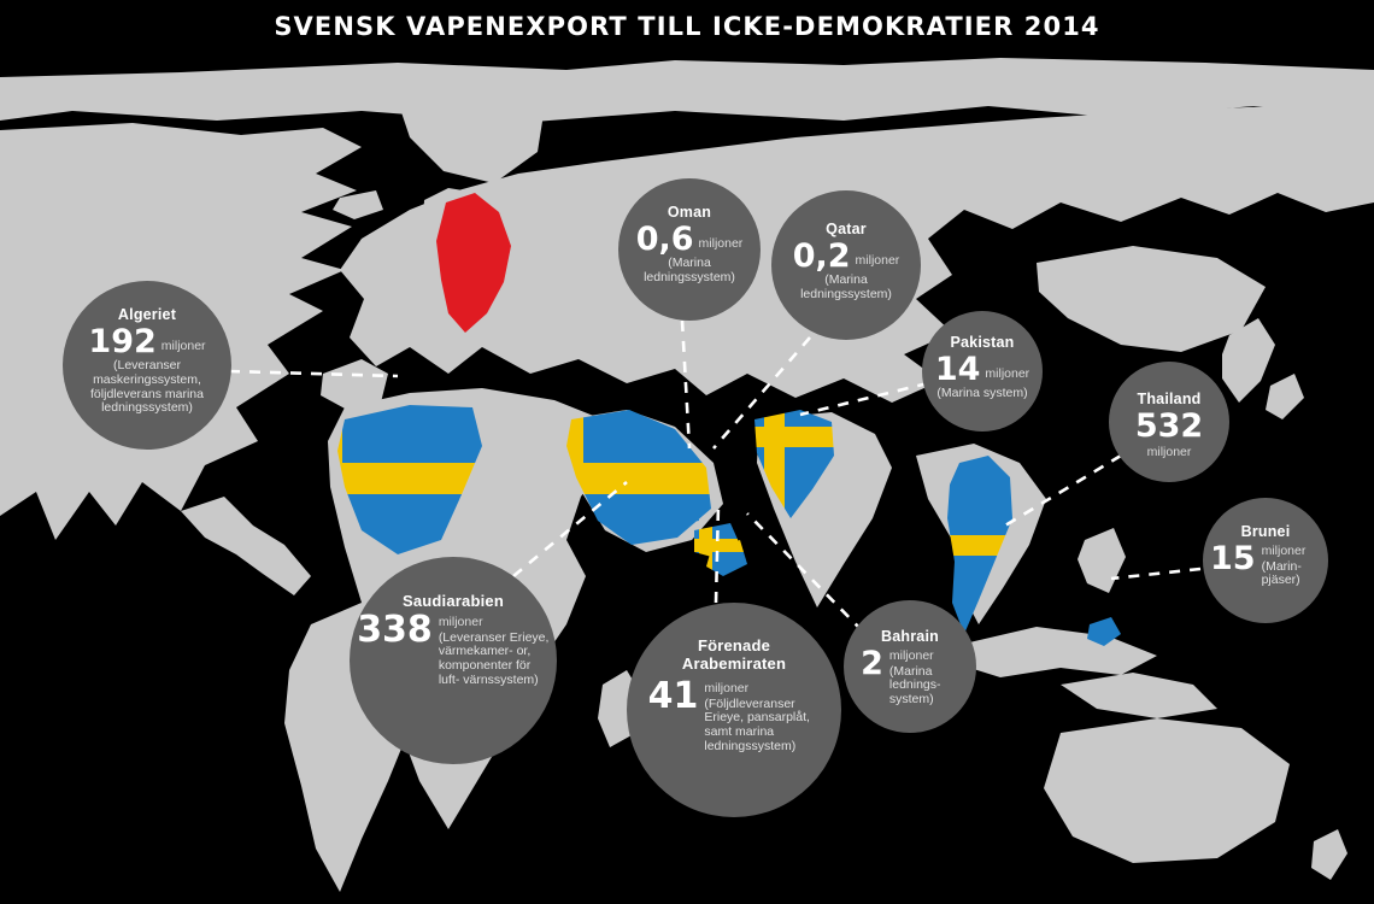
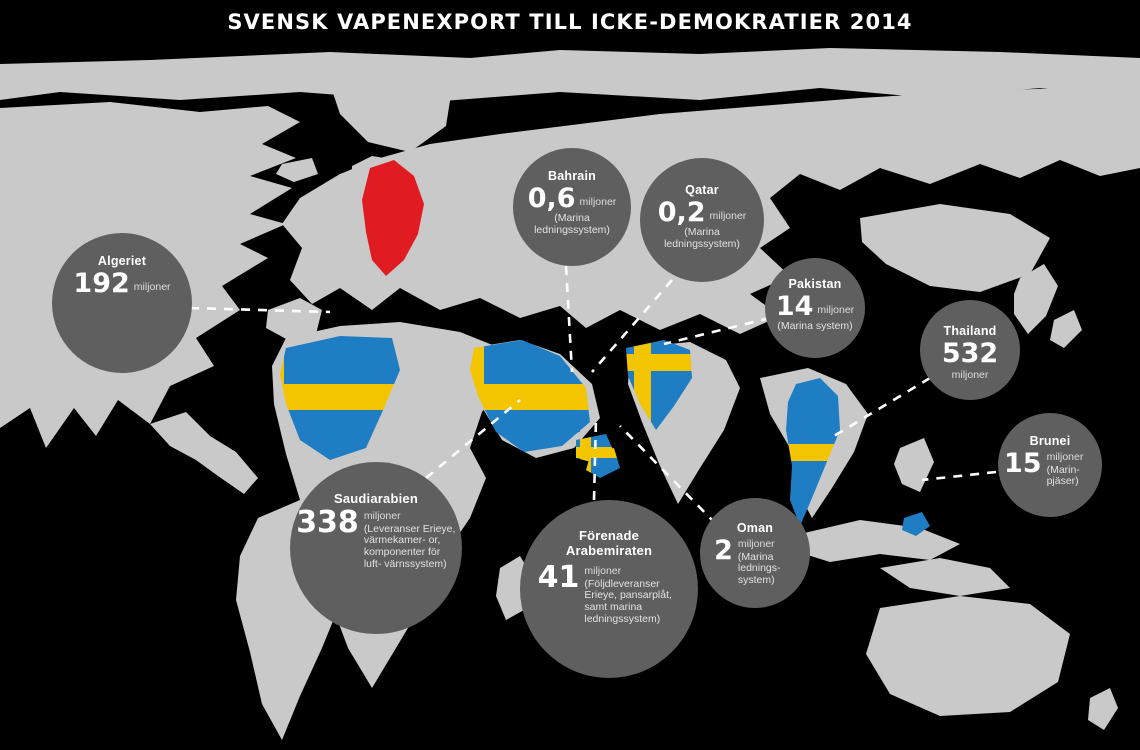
  SVENSK VAPENEXPORT TILL ICKE-DEMOKRATIER 2014
  Algeriet
  192
  miljoner
- (Leveranser maskeringssystem, följdleverans marina ledningssystem)
- Oman
+ Bahrain
  0,6
  miljoner
  (Marina ledningssystem)
  Qatar
  0,2
  miljoner
  (Marina ledningssystem)
  Pakistan
  14
  miljoner
  (Marina system)
  Thailand
  532
  miljoner
  Brunei
  15
  miljoner
  (Marin- pjäser)
  Saudiarabien
  338
  miljoner
  (Leveranser Erieye, värmekamer- or, komponenter för luft- värnssystem)
  Förenade Arabemiraten
  41
  miljoner
  (Följdleveranser Erieye, pansarplåt, samt marina ledningssystem)
- Bahrain
+ Oman
  2
  miljoner
  (Marina lednings- system)
